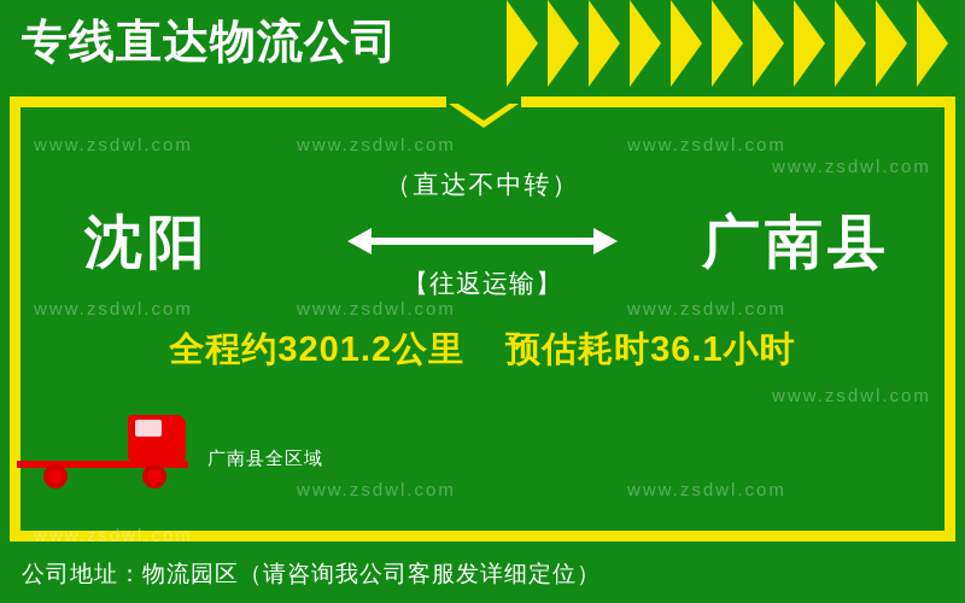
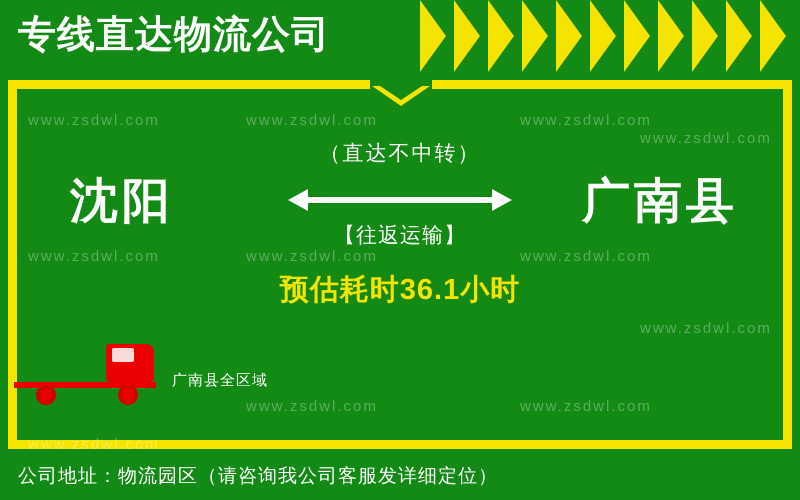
  专线直达物流公司
  www.zsdwl.com
  www.zsdwl.com
  www.zsdwl.com
  www.zsdwl.com
  www.zsdwl.com
  www.zsdwl.com
  www.zsdwl.com
  www.zsdwl.com
  www.zsdwl.com
  www.zsdwl.com
  www.zsdwl.com
  （直达不中转）
  沈阳
  广南县
  【往返运输】
- 全程约3201.2公里
  预估耗时36.1小时
  广南县全区域
  公司地址：物流园区（请咨询我公司客服发详细定位）
